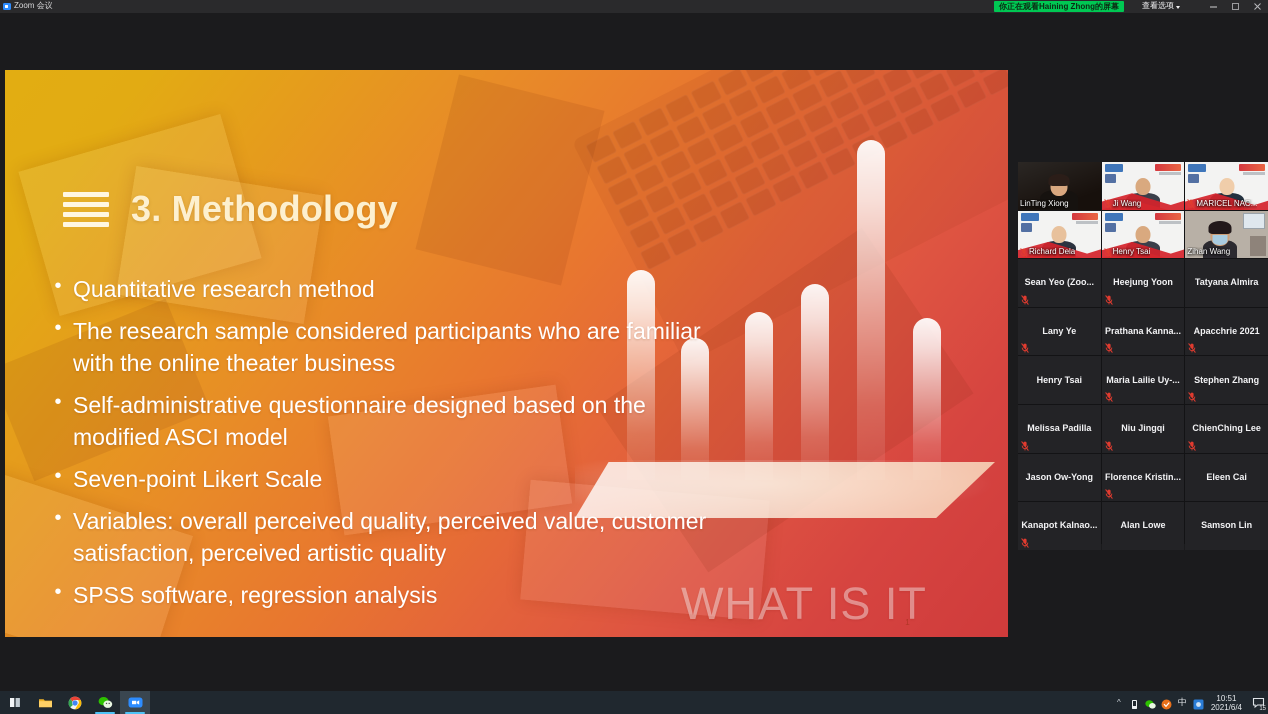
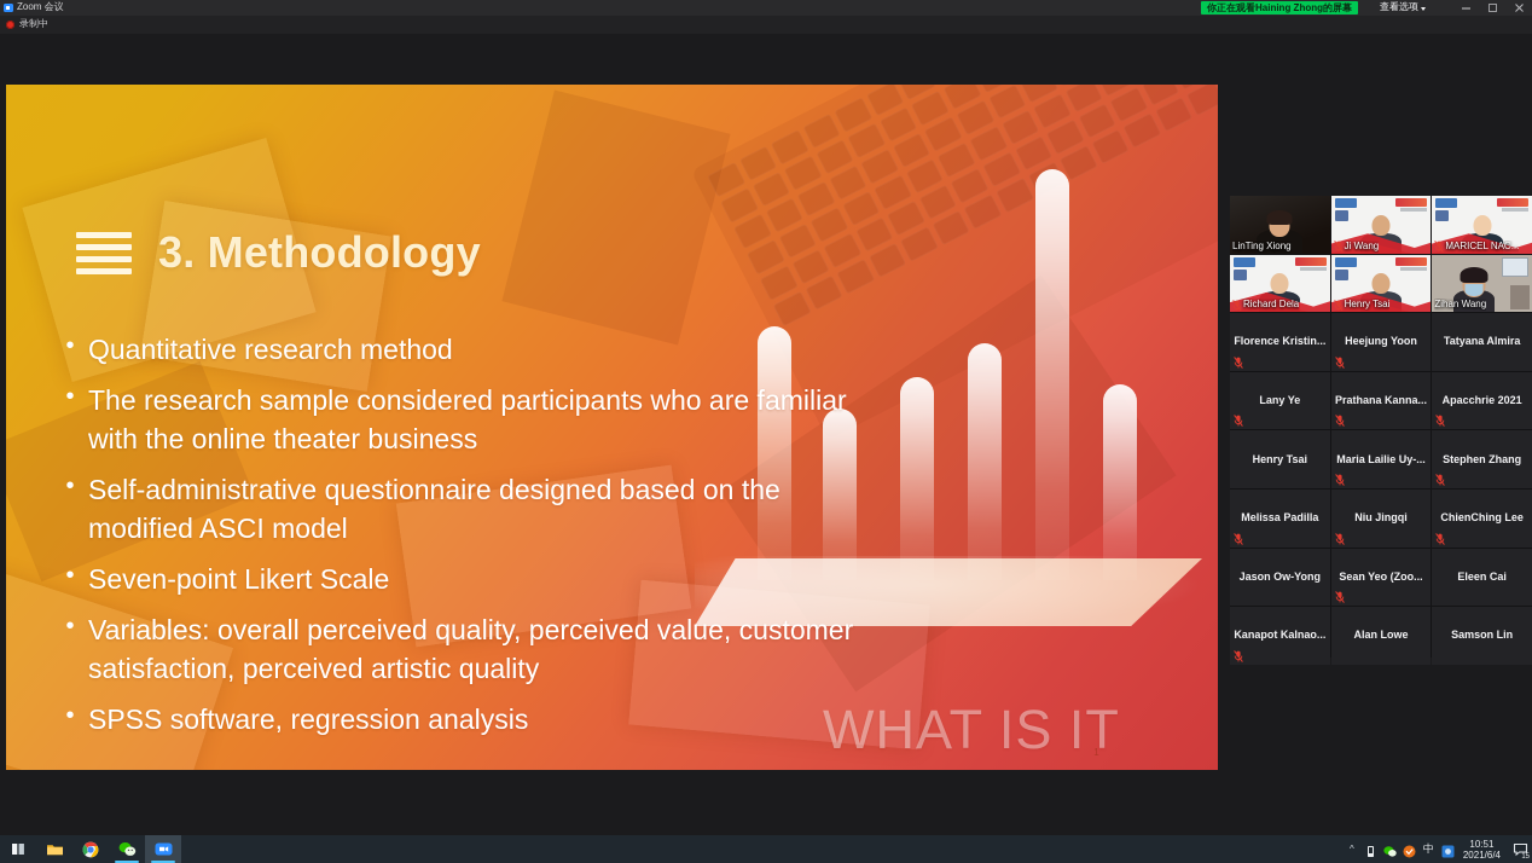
  Zoom 会议
  你正在观看Haining Zhong的屏幕
  查看选项
+ 录制中
  1
  3. Methodology
  •
  Quantitative research method
  •
  The research sample considered participants who are familiar with the online theater business
  •
  Self-administrative questionnaire designed based on the modified ASCI model
  •
  Seven-point Likert Scale
  •
  Variables: overall perceived quality, perceived value, customer satisfaction, perceived artistic quality
  •
  SPSS software, regression analysis
  WHAT IS IT
  LinTing Xiong
  Ji Wang
  MARICEL NAC...
  Richard Dela
  Henry Tsai
  Zihan Wang
- Sean Yeo (Zoo...
+ Florence Kristin...
  Heejung Yoon
  Tatyana Almira
  Lany Ye
  Prathana Kanna...
  Apacchrie 2021
  Henry Tsai
  Maria Lailie Uy-...
  Stephen Zhang
  Melissa Padilla
  Niu Jingqi
  ChienChing Lee
  Jason Ow-Yong
- Florence Kristin...
+ Sean Yeo (Zoo...
  Eleen Cai
  Kanapot Kalnao...
  Alan Lowe
  Samson Lin
  ^
  中
  10:51
  2021/6/4
